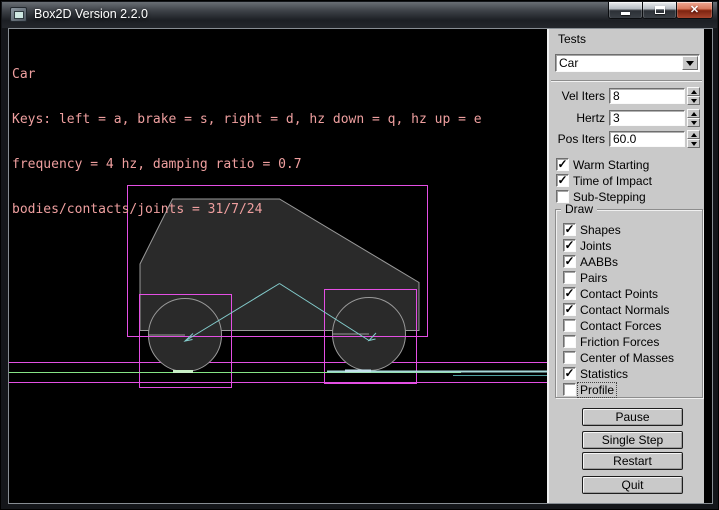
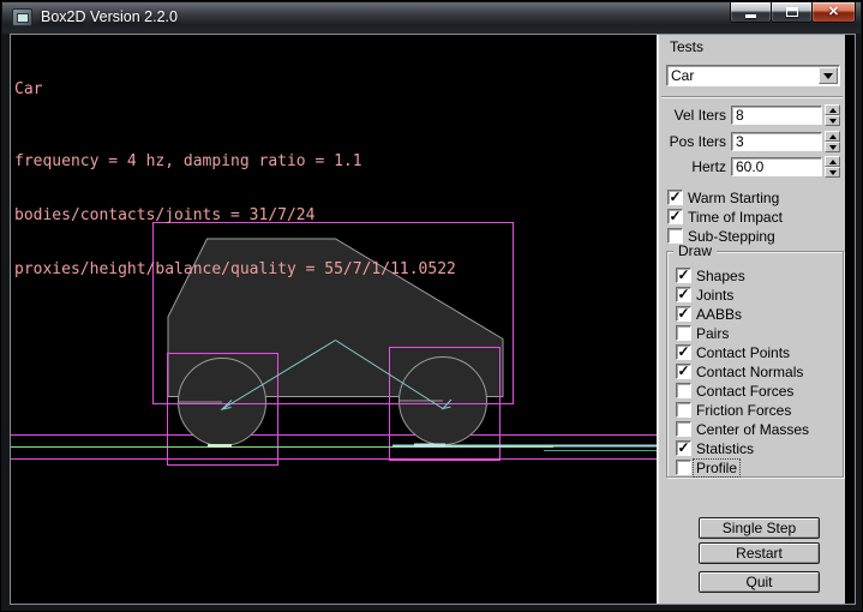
  Box2D Version 2.2.0
  ✕
  Car
- Keys: left = a, brake = s, right = d, hz down = q, hz up = e
- frequency = 4 hz, damping ratio = 0.7
+ frequency = 4 hz, damping ratio = 1.1
  bodies/contacts/joints = 31/7/24
+ proxies/height/balance/quality = 55/7/1/11.0522
  Tests
  Car
  Vel Iters
  8
- Hertz
+ Pos Iters
  3
- Pos Iters
+ Hertz
  60.0
  ✓
  Warm Starting
  ✓
  Time of Impact
  Sub-Stepping
  Draw
  ✓
  Shapes
  ✓
  Joints
  ✓
  AABBs
  Pairs
  ✓
  Contact Points
  ✓
  Contact Normals
  Contact Forces
  Friction Forces
  Center of Masses
  ✓
  Statistics
  Profile
- Pause
  Single Step
  Restart
  Quit
